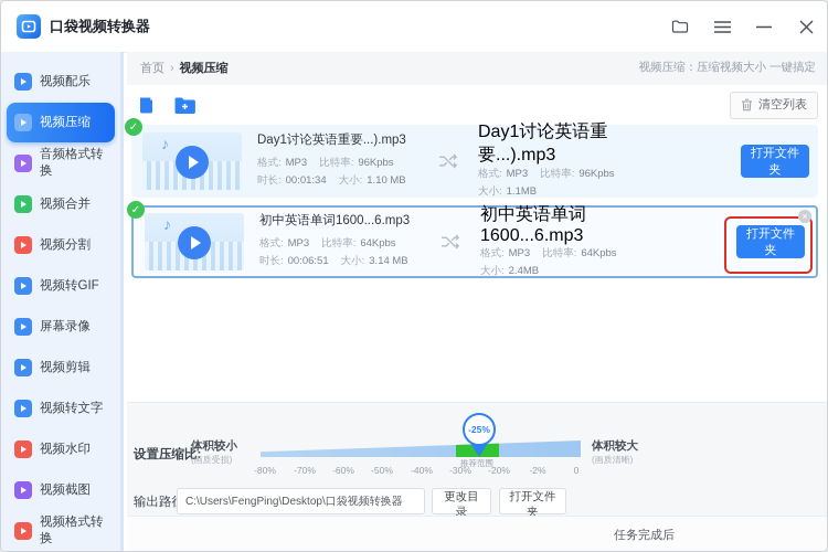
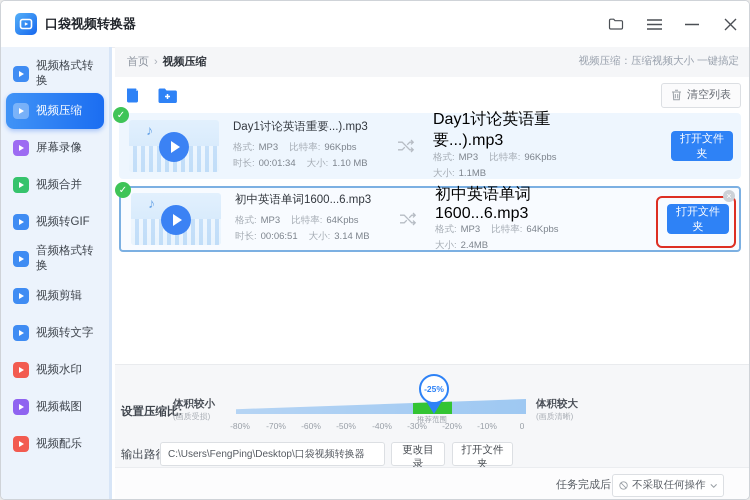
  口袋视频转换器
- 视频配乐
+ 视频格式转换
  视频压缩
- 音频格式转换
+ 屏幕录像
  视频合并
- 视频分割
  视频转GIF
- 屏幕录像
+ 音频格式转换
  视频剪辑
  视频转文字
  视频水印
  视频截图
- 视频格式转换
+ 视频配乐
  首页
  ›
  视频压缩
  视频压缩：压缩视频大小 一键搞定
  清空列表
  ✓
  ♪
  Day1讨论英语重要...).mp3
  格式: MP3 比特率: 96Kpbs
  时长: 00:01:34 大小: 1.10 MB
  Day1讨论英语重要...).mp3
  格式: MP3 比特率: 96Kpbs
  大小: 1.1MB
  打开文件夹
  ✓
  ×
  ♪
  初中英语单词1600...6.mp3
  格式: MP3 比特率: 64Kpbs
  时长: 00:06:51 大小: 3.14 MB
  初中英语单词1600...6.mp3
  格式: MP3 比特率: 64Kpbs
  大小: 2.4MB
  打开文件夹
  设置压缩比:
  体积较小
  (画质受损)
  -25%
  推荐范围
  -80%
  -70%
  -60%
  -50%
  -40%
  -30%
  -20%
- -2%
+ -10%
  0
  体积较大
  (画质清晰)
  C:\Users\FengPing\Desktop\口袋视频转换器
  更改目录
  打开文件夹
  任务完成后
+ 不采取任何操作
